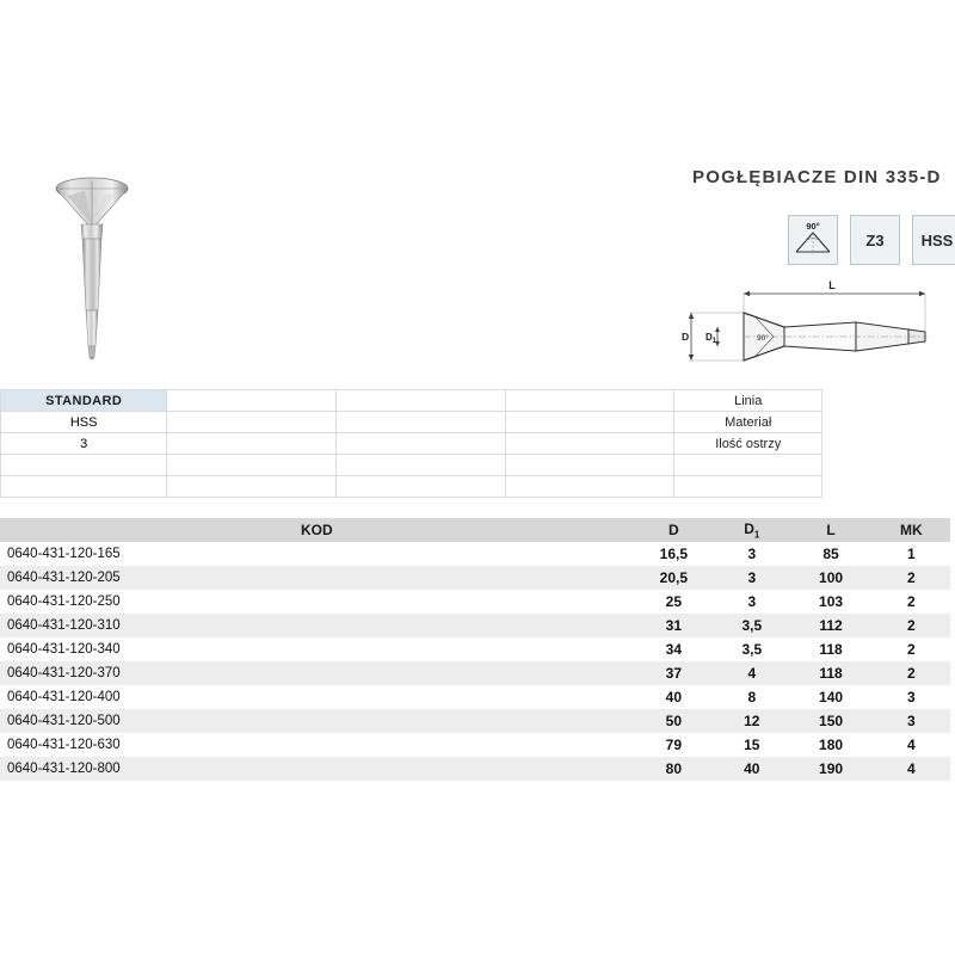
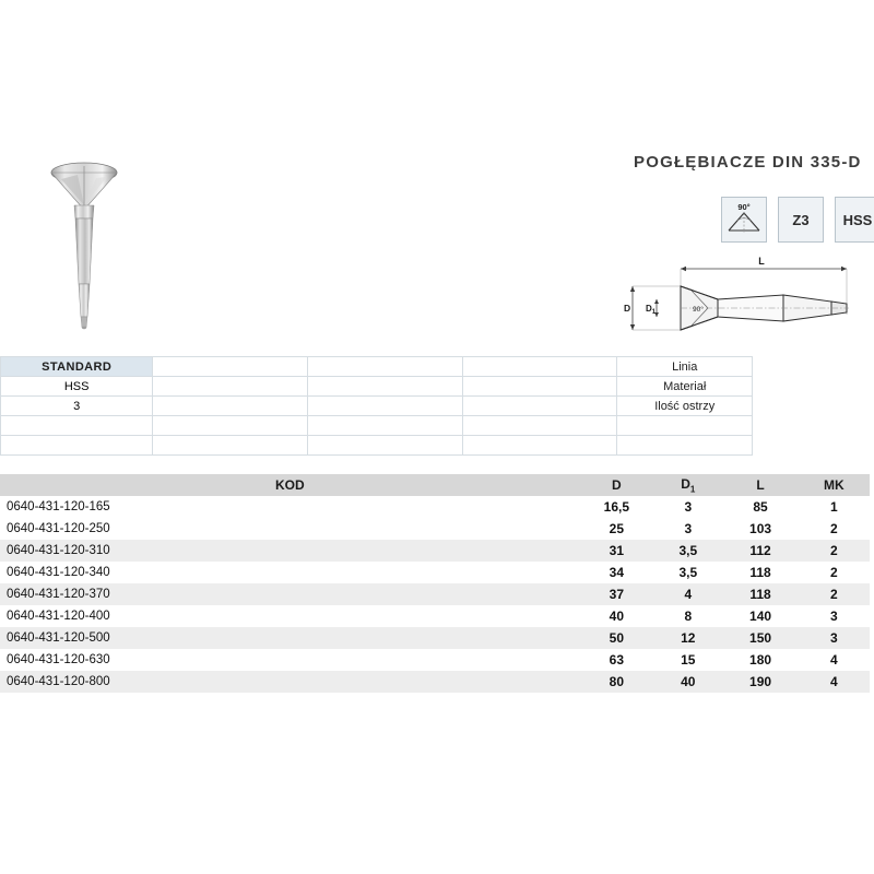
  POGŁĘBIACZE DIN 335-D
  90°
  Z3
  HSS
  L
  D
  STANDARD				Linia
  HSS				Materiał
  3				Ilość ostrzy
  KOD	D	D1	L	MK
  0640-431-120-165	16,5	3	85	1
- 0640-431-120-205	20,5	3	100	2
  0640-431-120-250	25	3	103	2
  0640-431-120-310	31	3,5	112	2
  0640-431-120-340	34	3,5	118	2
  0640-431-120-370	37	4	118	2
  0640-431-120-400	40	8	140	3
  0640-431-120-500	50	12	150	3
- 0640-431-120-630	79	15	180	4
+ 0640-431-120-630	63	15	180	4
  0640-431-120-800	80	40	190	4
